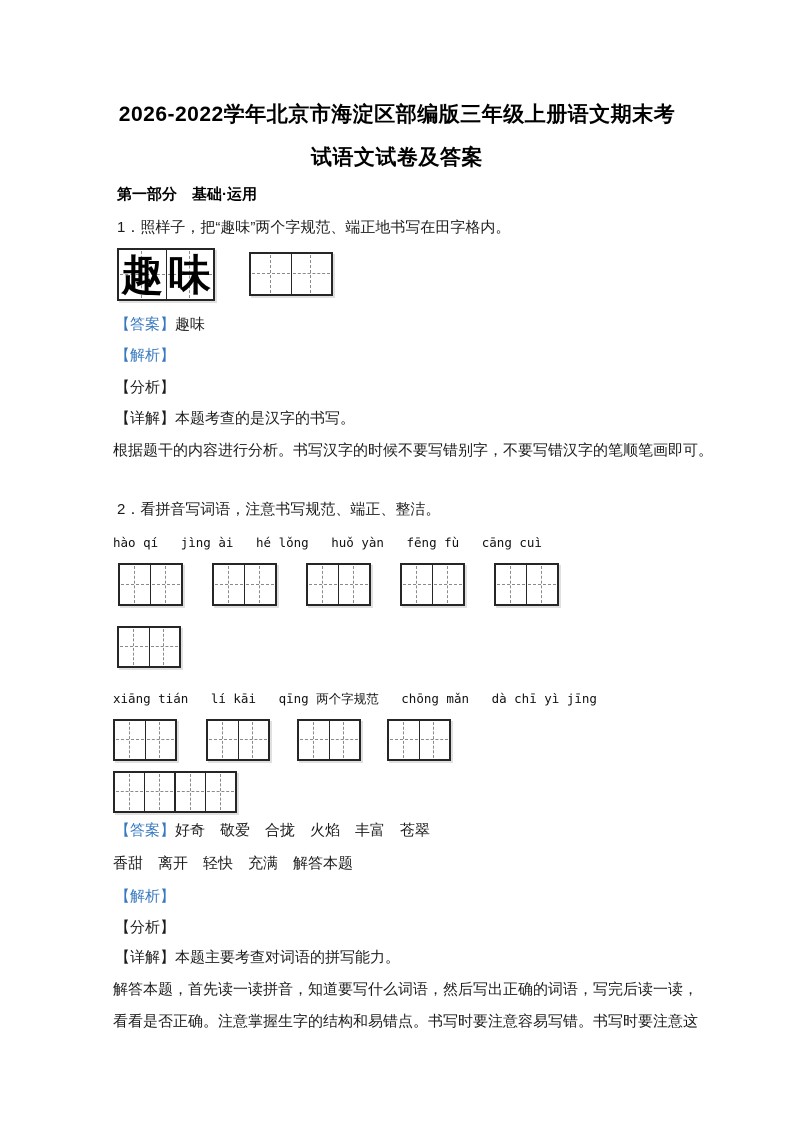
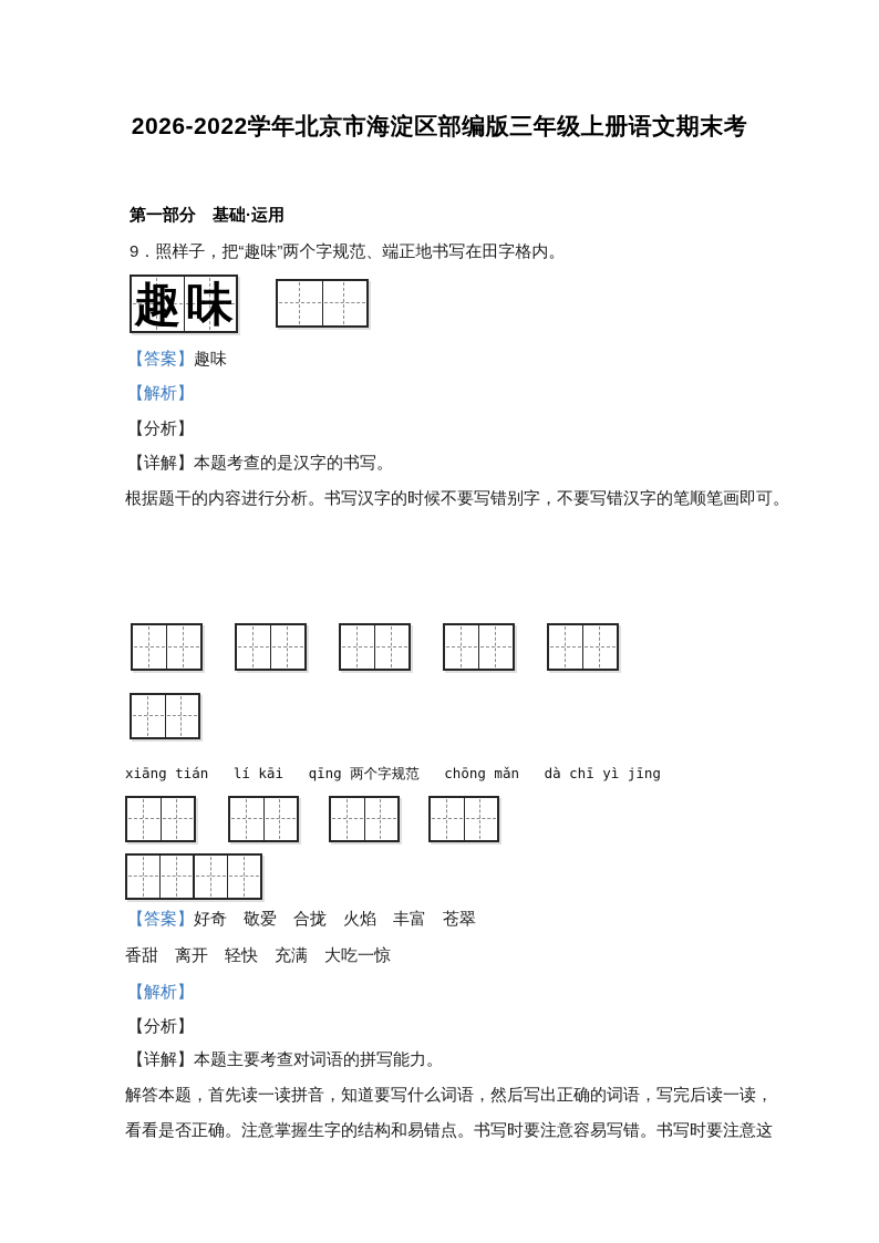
  2026-2022学年北京市海淀区部编版三年级上册语文期末考
- 试语文试卷及答案
  第一部分 基础·运用
- 1．照样子，把“趣味”两个字规范、端正地书写在田字格内。
+ 9．照样子，把“趣味”两个字规范、端正地书写在田字格内。
  趣
  味
  【答案】趣味
  【解析】
  【分析】
  【详解】本题考查的是汉字的书写。
  根据题干的内容进行分析。书写汉字的时候不要写错别字，不要写错汉字的笔顺笔画即可。
- 2．看拼音写词语，注意书写规范、端正、整洁。
- hào qí jìng ài hé lǒng huǒ yàn fēng fù cāng cuì
  xiāng tián lí kāi qīng 两个字规范 chōng mǎn dà chī yì jīng
  【答案】好奇 敬爱 合拢 火焰 丰富 苍翠
- 香甜 离开 轻快 充满 解答本题
+ 香甜 离开 轻快 充满 大吃一惊
  【解析】
  【分析】
  【详解】本题主要考查对词语的拼写能力。
  解答本题，首先读一读拼音，知道要写什么词语，然后写出正确的词语，写完后读一读，
  看看是否正确。注意掌握生字的结构和易错点。书写时要注意容易写错。书写时要注意这
